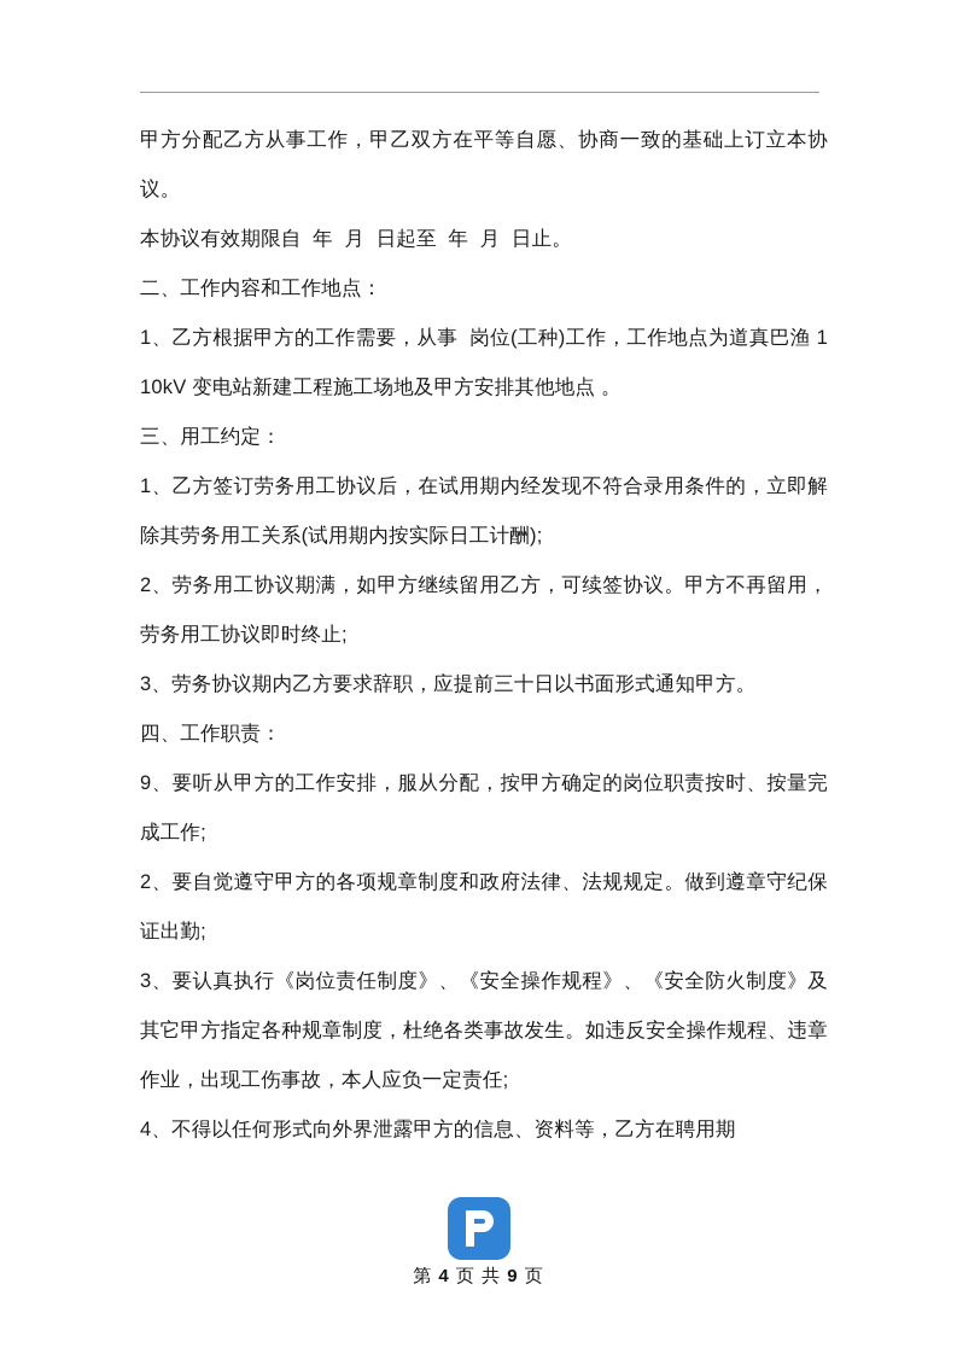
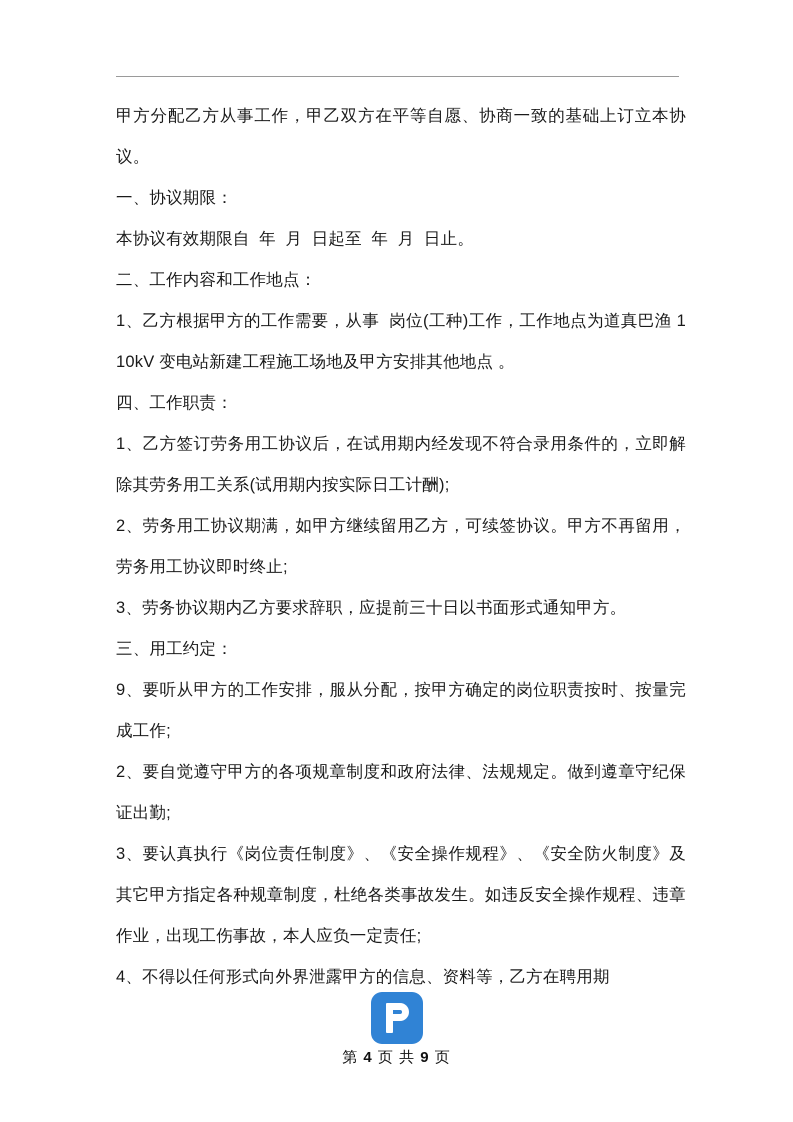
  甲方分配乙方从事工作，甲乙双方在平等自愿、协商一致的基础上订立本协议。
+ 一、协议期限：
  本协议有效期限自 年 月 日起至 年 月 日止。
  二、工作内容和工作地点：
  1、乙方根据甲方的工作需要，从事 岗位(工种)工作，工作地点为道真巴渔 110kV 变电站新建工程施工场地及甲方安排其他地点 。
- 三、用工约定：
+ 四、工作职责：
  1、乙方签订劳务用工协议后，在试用期内经发现不符合录用条件的，立即解除其劳务用工关系(试用期内按实际日工计酬);
  2、劳务用工协议期满，如甲方继续留用乙方，可续签协议。甲方不再留用，劳务用工协议即时终止;
  3、劳务协议期内乙方要求辞职，应提前三十日以书面形式通知甲方。
- 四、工作职责：
+ 三、用工约定：
  9、要听从甲方的工作安排，服从分配，按甲方确定的岗位职责按时、按量完成工作;
  2、要自觉遵守甲方的各项规章制度和政府法律、法规规定。做到遵章守纪保证出勤;
  3、要认真执行《岗位责任制度》、《安全操作规程》、《安全防火制度》及其它甲方指定各种规章制度，杜绝各类事故发生。如违反安全操作规程、违章作业，出现工伤事故，本人应负一定责任;
  4、不得以任何形式向外界泄露甲方的信息、资料等，乙方在聘用期
  第 4 页 共 9 页
